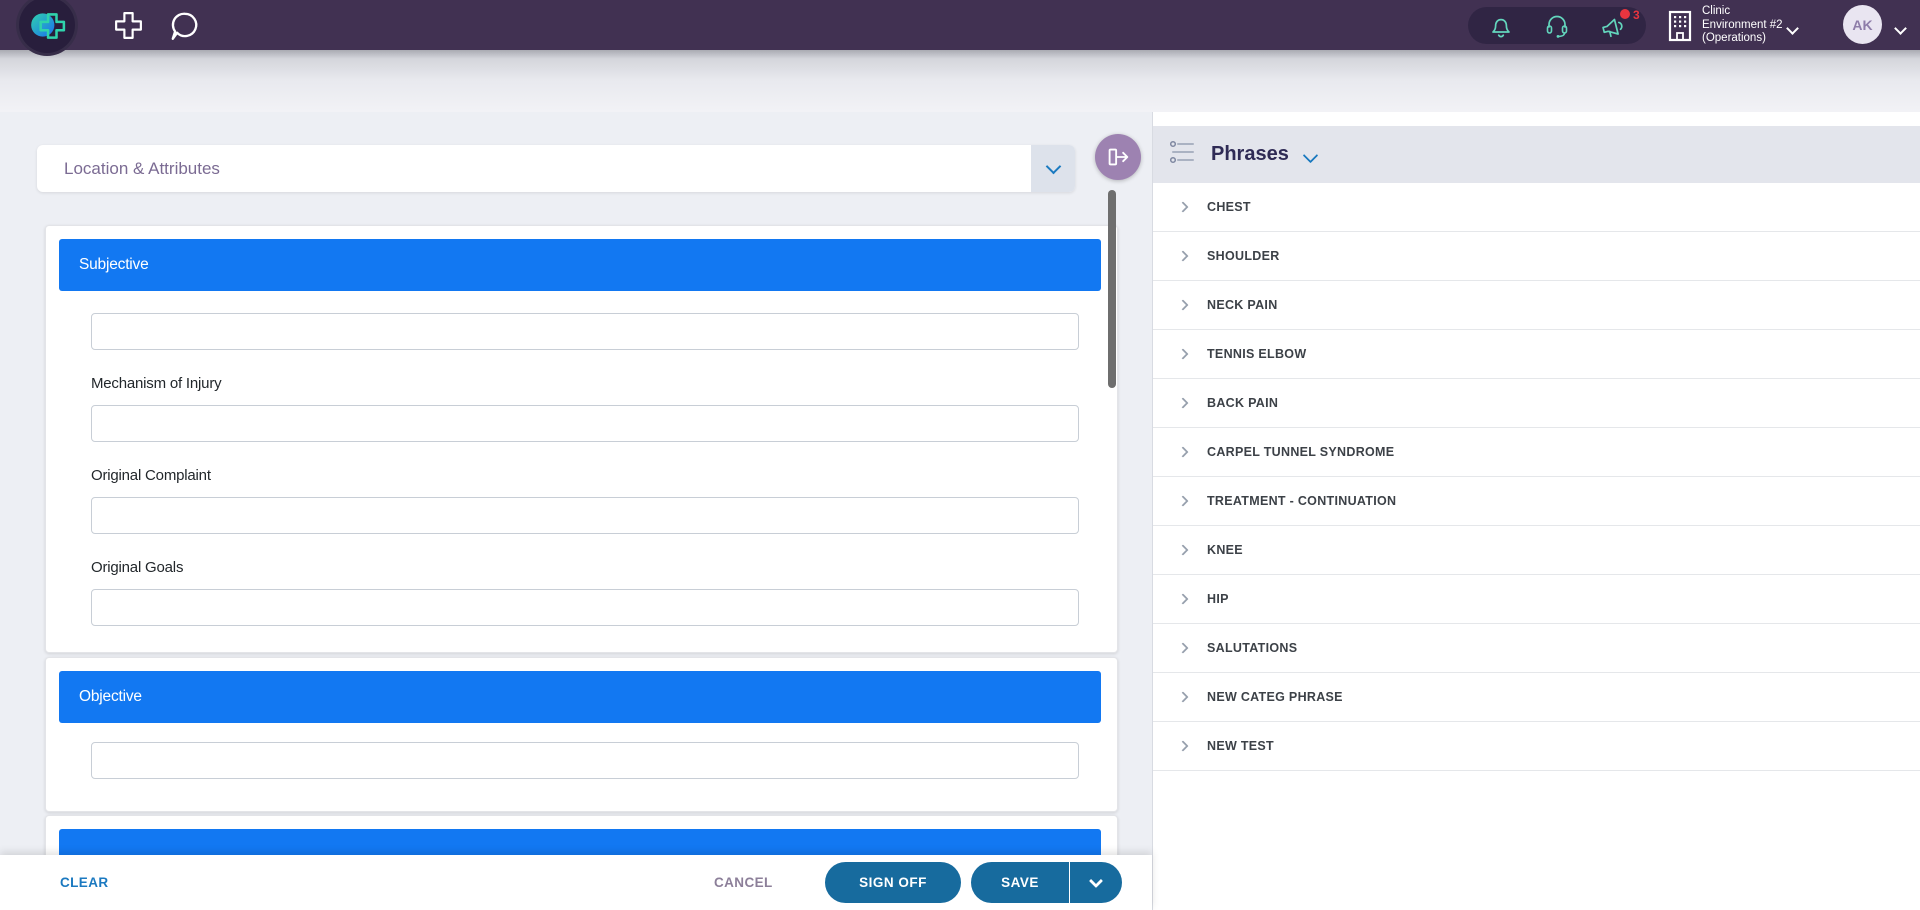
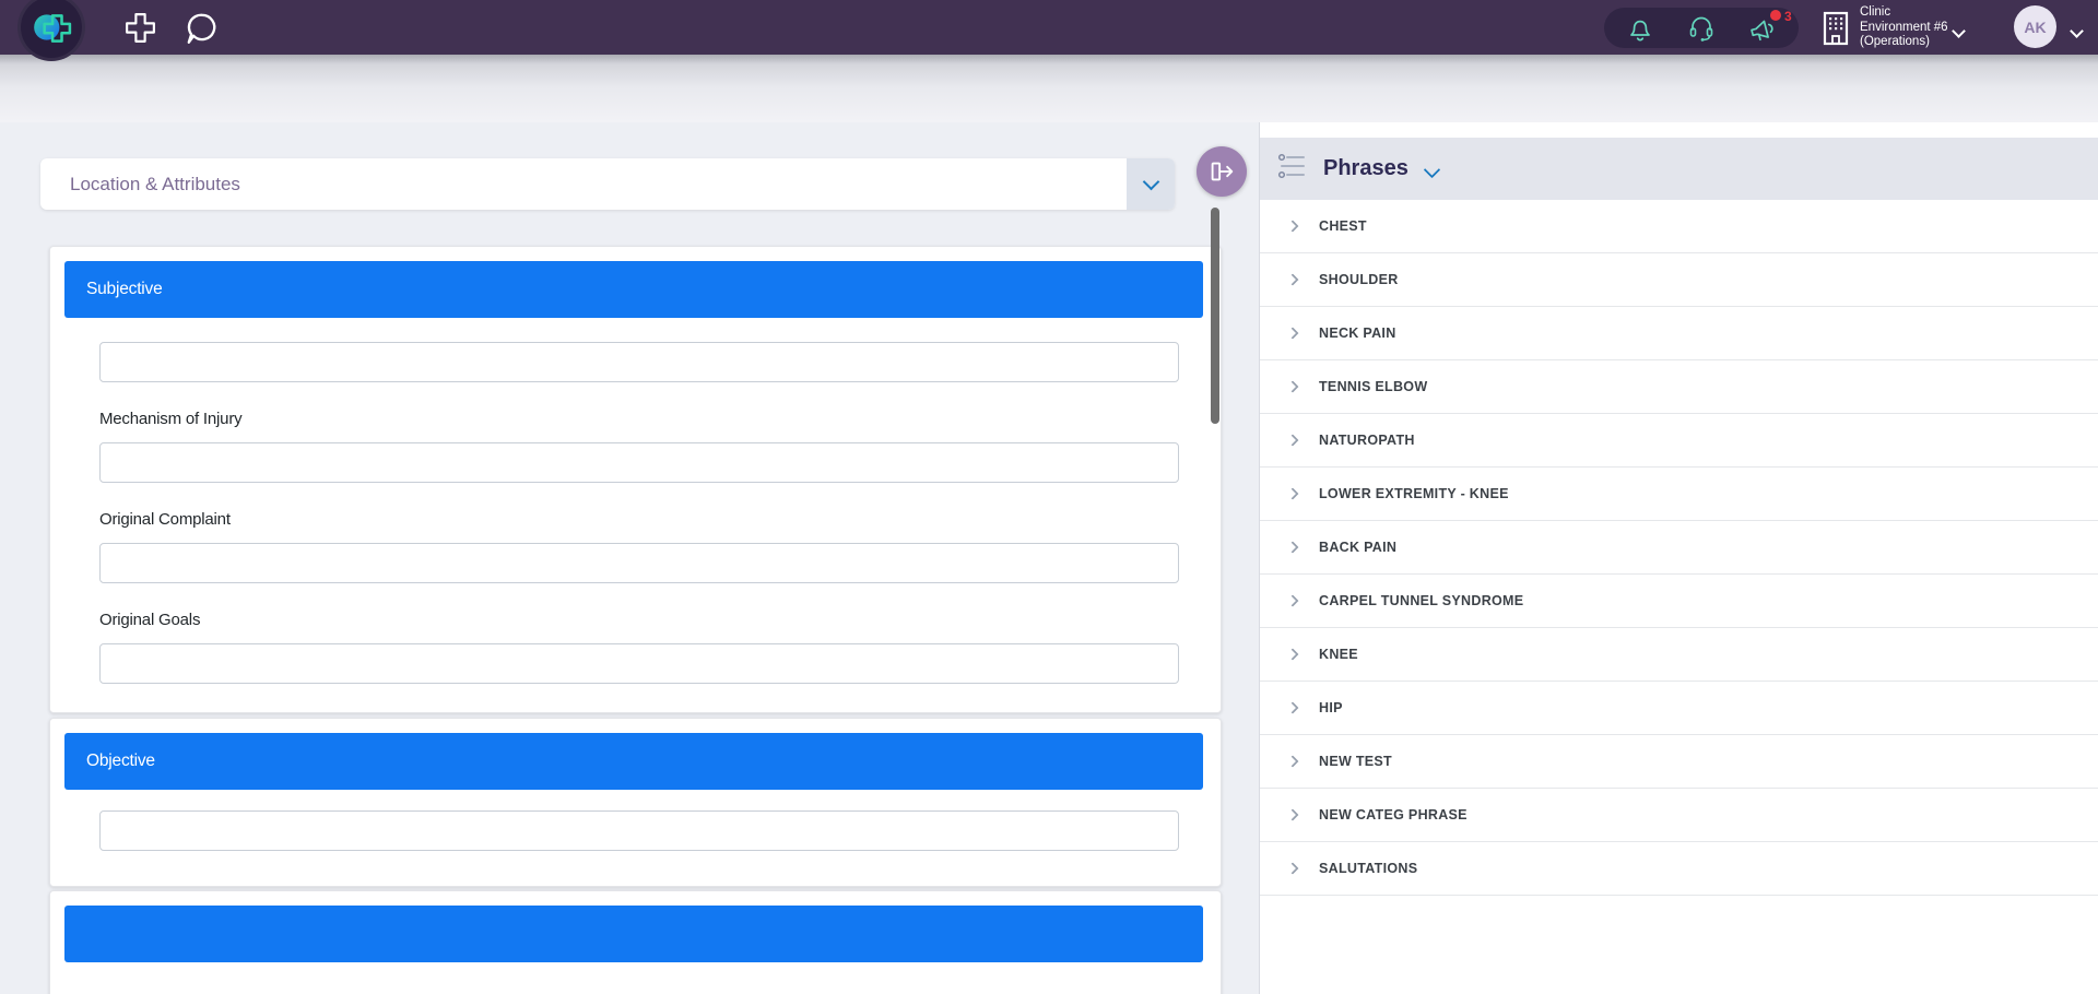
  3
  Clinic
- Environment #2
+ Environment #6
  (Operations)
  AK
  Location & Attributes
  Subjective
  Mechanism of Injury
  Original Complaint
  Original Goals
  Objective
- CLEAR
- CANCEL
- SIGN OFF
- SAVE
  Phrases
  CHEST
  SHOULDER
  NECK PAIN
  TENNIS ELBOW
+ NATUROPATH
+ LOWER EXTREMITY - KNEE
  BACK PAIN
  CARPEL TUNNEL SYNDROME
- TREATMENT - CONTINUATION
  KNEE
  HIP
- SALUTATIONS
+ NEW TEST
  NEW CATEG PHRASE
- NEW TEST
+ SALUTATIONS
